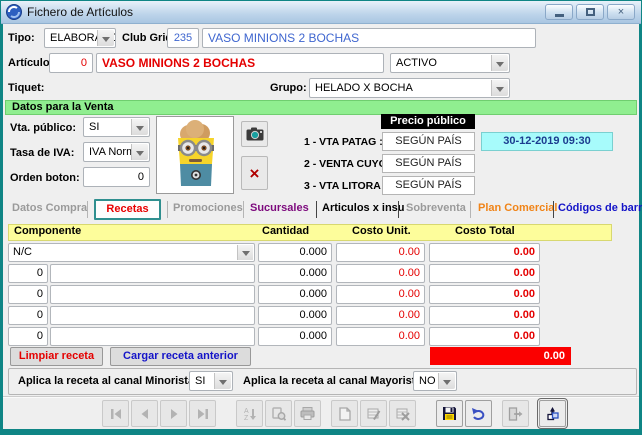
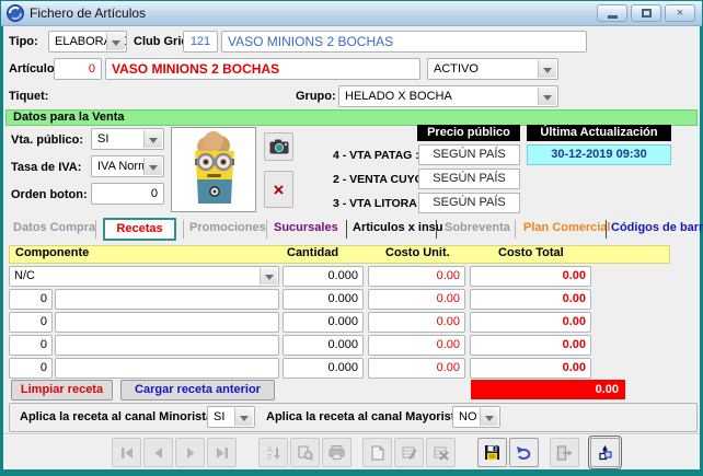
  Fichero de Artículos
  ×
  Tipo:
  ELABORADO
  Club Gri
- 235
+ 121
  VASO MINIONS 2 BOCHAS
  Artículo
  0
  VASO MINIONS 2 BOCHAS
  ACTIVO
  Tiquet:
  Grupo:
  HELADO X BOCHA
  Datos para la Venta
  Vta. público:
  SI
  Tasa de IVA:
  IVA Normal
  Orden boton:
  0
  ×
  Precio público
+ Última Actualización
- 1 - VTA PATAG :
+ 4 - VTA PATAG :
  SEGÚN PAÍS
  2 - VENTA CUY
  SEGÚN PAÍS
  3 - VTA LITORA
  SEGÚN PAÍS
  30-12-2019 09:30
  Datos Compra
  Recetas
  Promociones
  Sucursales
  Articulos x insu
  Sobreventa
  Plan Comercial
  Códigos de barr
  Componente
  Cantidad
  Costo Unit.
  Costo Total
  N/C
  0.000
  0.00
  0.00
  0
  0.000
  0.00
  0.00
  0
  0.000
  0.00
  0.00
  0
  0.000
  0.00
  0.00
  0
  0.000
  0.00
  0.00
  Limpiar receta
  Cargar receta anterior
  0.00
  Aplica la receta al canal Minorist
  SI
  Aplica la receta al canal Mayoris
  NO
